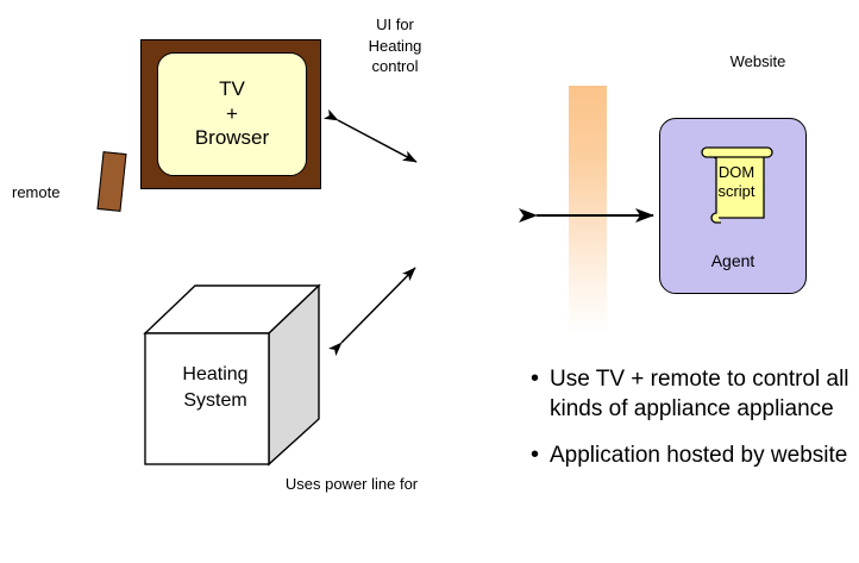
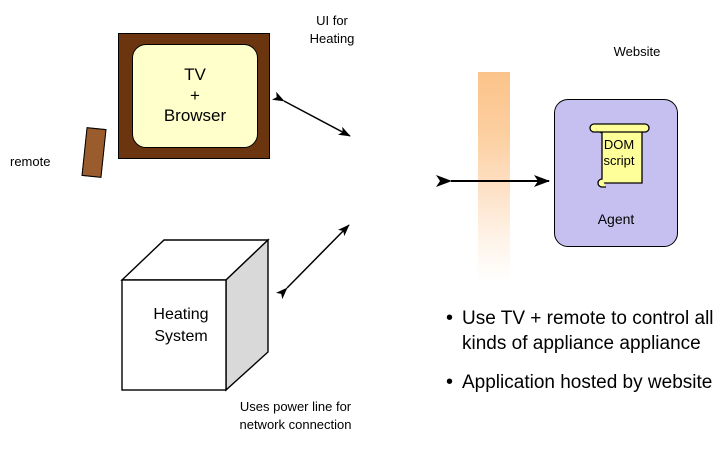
  TV
  +
  Browser
  remote
  UI for
  Heating
- control
  Heating
  System
  Uses power line for
+ network connection
  Website
  DOM
  script
  Agent
  •
  Use TV + remote to control all kinds of appliance appliance
  •
  Application hosted by website
